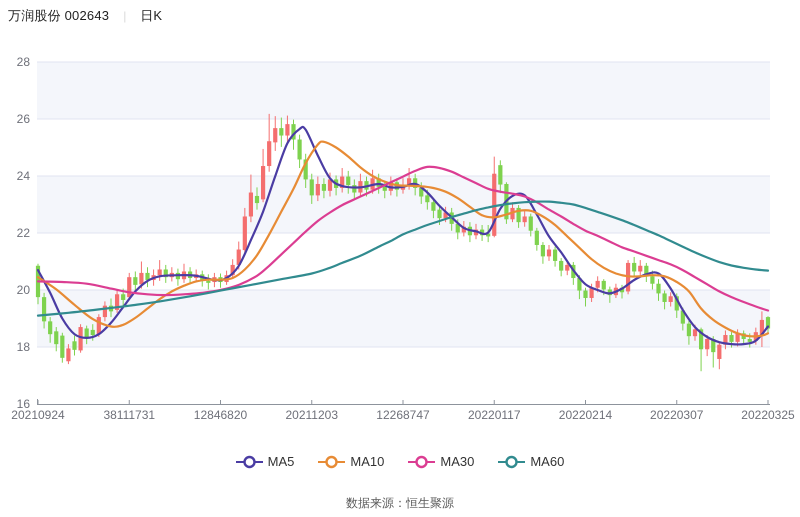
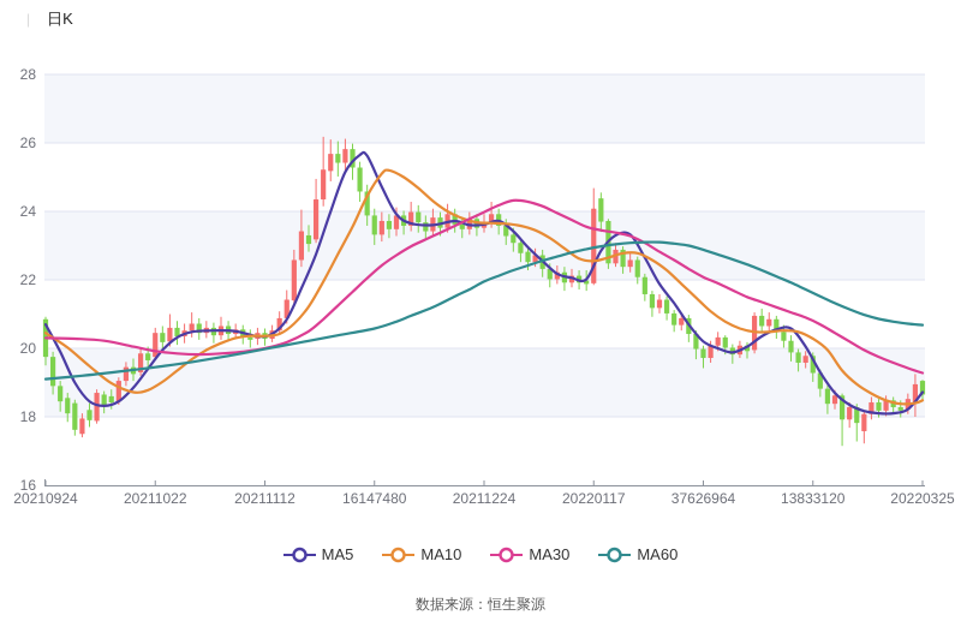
- 万润股份 002643
  |
  日K
  28
  26
  24
  22
  20
  18
  16
  20210924
- 38111731
+ 20211022
- 12846820
+ 20211112
- 20211203
+ 16147480
- 12268747
+ 20211224
  20220117
- 20220214
+ 37626964
- 20220307
+ 13833120
  20220325
  MA5
  MA10
  MA30
  MA60
  数据来源：恒生聚源
